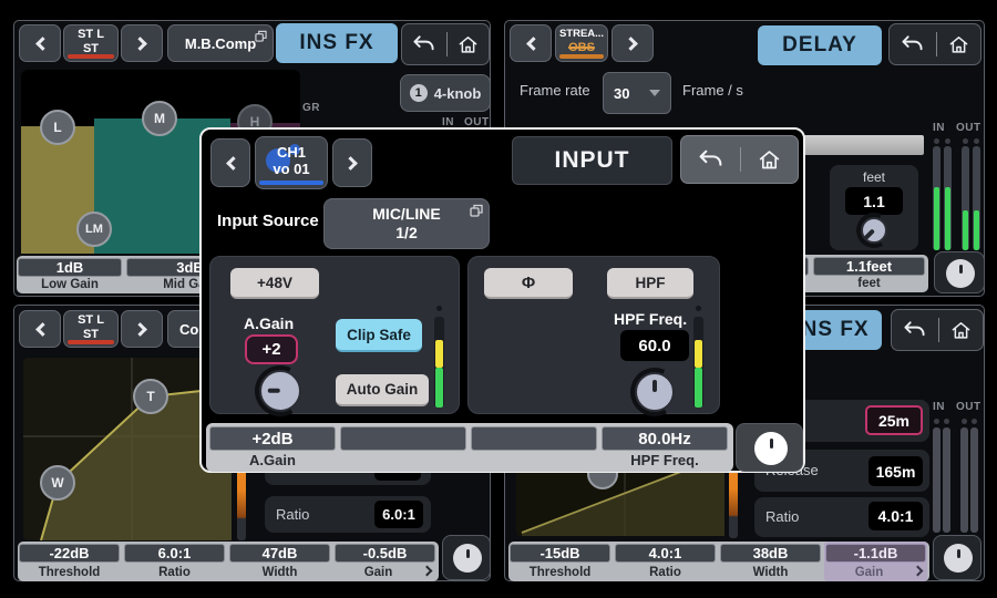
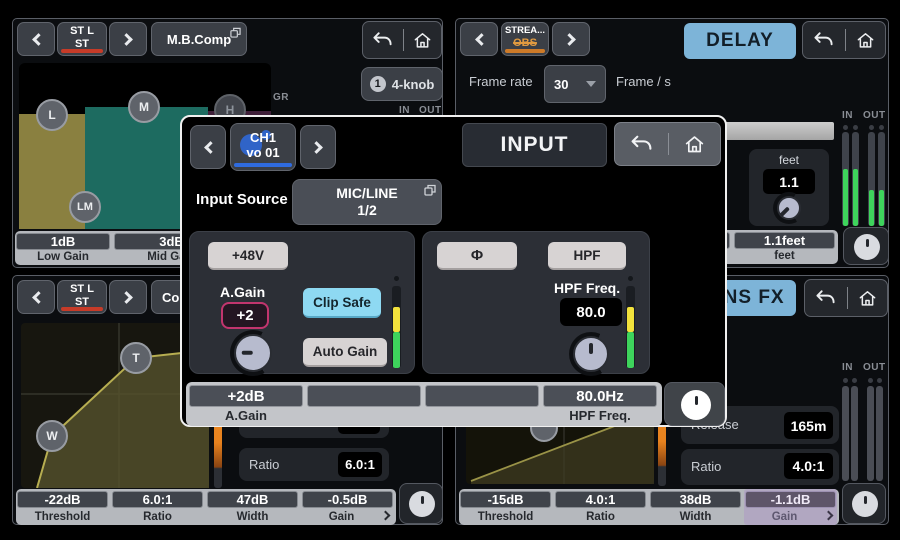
  ST L
  ST
  M.B.Comp
- INS FX
  L
  M
  H
  LM
  GR
  IN
  OUT
  1
  4-knob
  1dB
  Low Gain
  STREA...
  OBS
  DELAY
  Frame rate
  30
  Frame / s
  feet
  1.1
  IN
  OUT
  1.1feet
  feet
  ST L
  ST
  T
  W
  Ratio
  6.0:1
  -22dB
  Threshold
  6.0:1
  Ratio
  47dB
  Width
  -0.5dB
  Gain
  NS FX
- 25m
  165m
  Ratio
  4.0:1
  IN
  OUT
  -15dB
  Threshold
  4.0:1
  Ratio
  38dB
  Width
  -1.1dB
  Gain
  CH1
  vo 01
  INPUT
  Input Source
  MIC/LINE
  1/2
  +48V
  A.Gain
  +2
  Clip Safe
  Auto Gain
  Φ
  HPF
  HPF Freq.
- 60.0
+ 80.0
  +2dB
  A.Gain
  80.0Hz
  HPF Freq.
